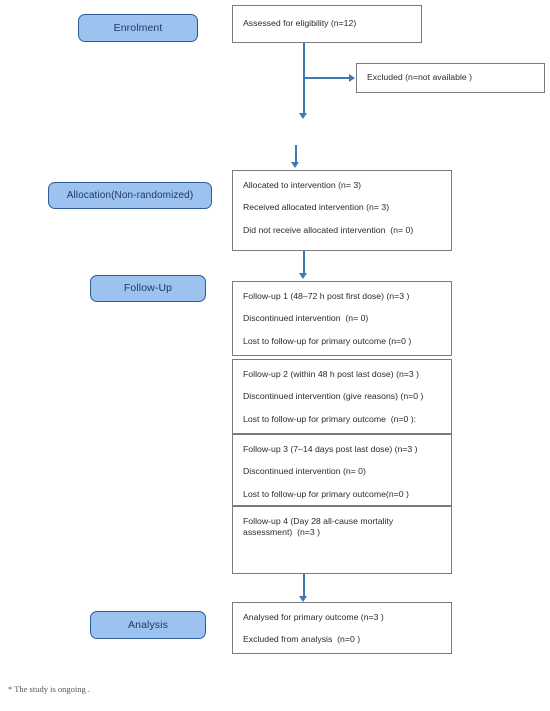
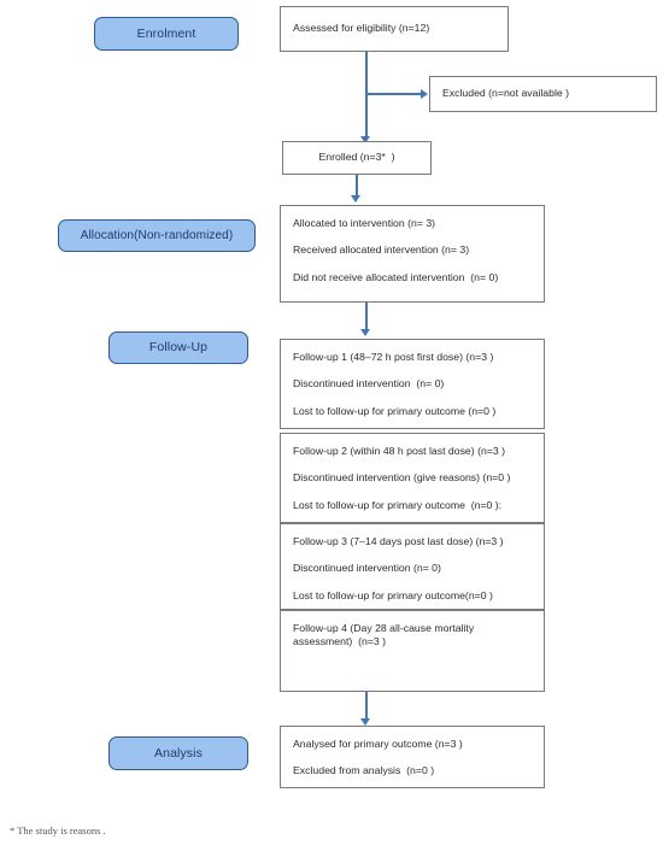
  Enrolment
  Allocation(Non-randomized)
  Follow-Up
  Analysis
  Assessed for eligibility (n=12)
  Excluded (n=not available )
+ Enrolled (n=3* )
  Allocated to intervention (n= 3)
  Received allocated intervention (n= 3)
  Did not receive allocated intervention (n= 0)
  Follow-up 1 (48–72 h post first dose) (n=3 )
  Discontinued intervention (n= 0)
  Lost to follow-up for primary outcome (n=0 )
  Follow-up 2 (within 48 h post last dose) (n=3 )
  Discontinued intervention (give reasons) (n=0 )
  Lost to follow-up for primary outcome (n=0 ):
  Follow-up 3 (7–14 days post last dose) (n=3 )
  Discontinued intervention (n= 0)
  Lost to follow-up for primary outcome(n=0 )
  Follow-up 4 (Day 28 all-cause mortality assessment) (n=3 )
  Analysed for primary outcome (n=3 )
  Excluded from analysis (n=0 )
- * The study is ongoing .
+ * The study is reasons .
